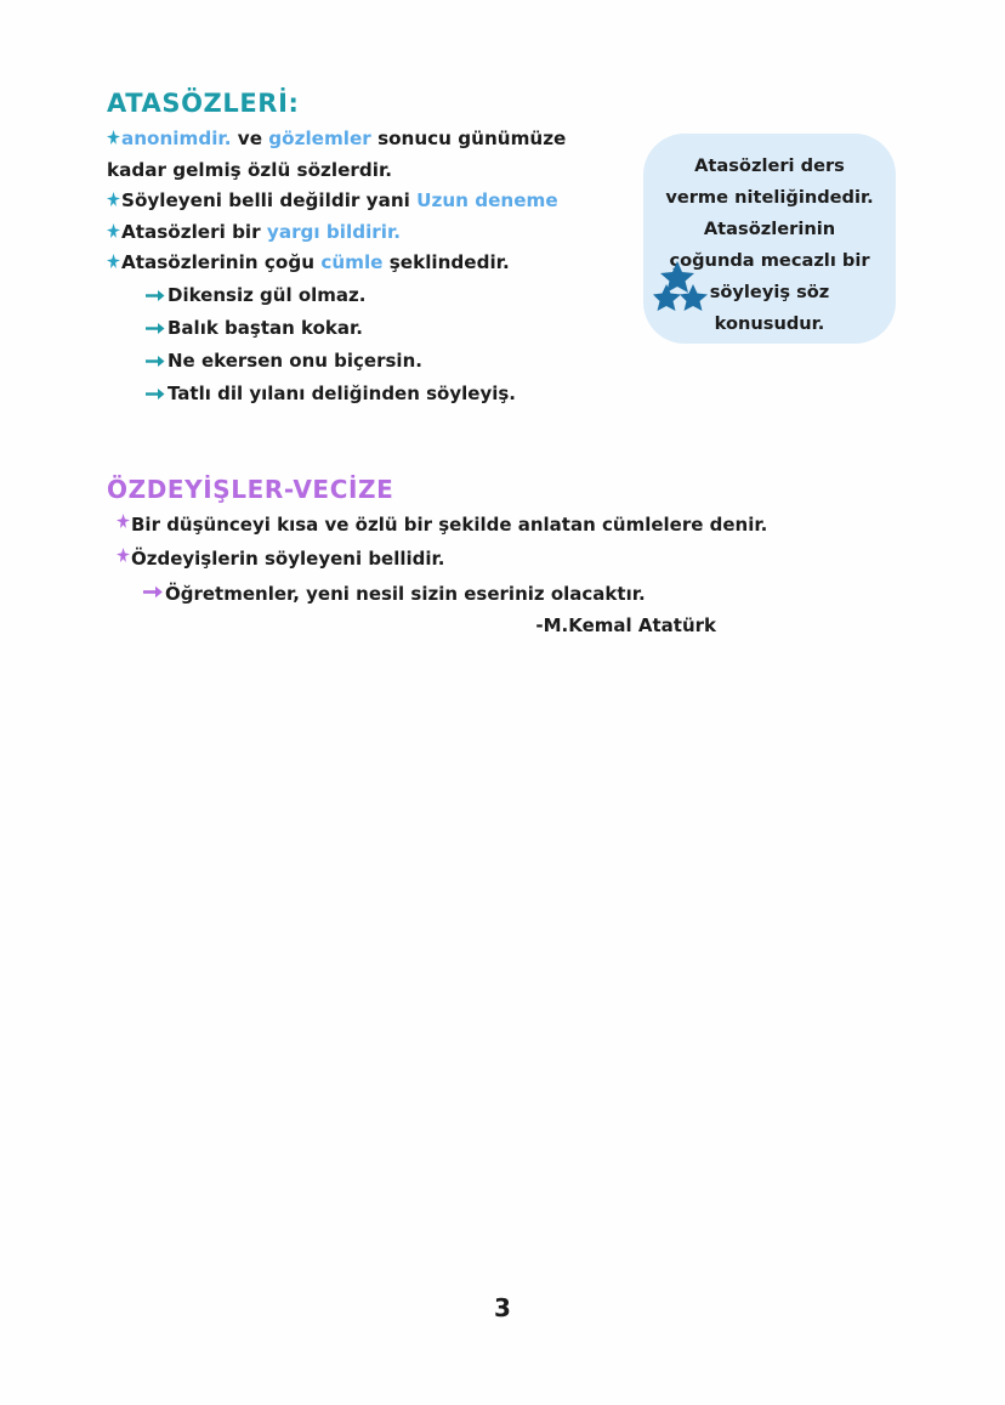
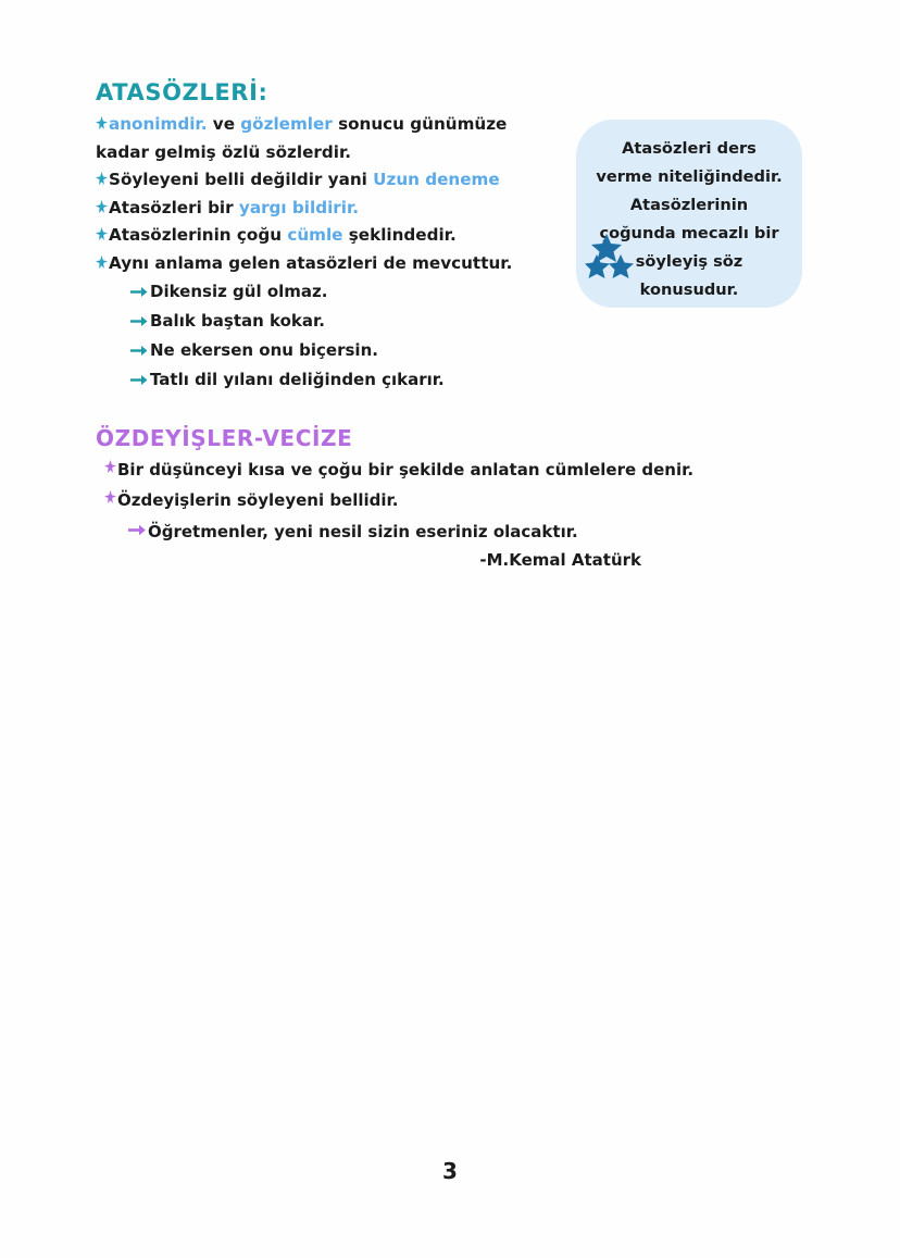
  ATASÖZLERİ:
  anonimdir. ve gözlemler sonucu günümüze
  kadar gelmiş özlü sözlerdir.
  Söyleyeni belli değildir yani Uzun deneme
  Atasözleri bir yargı bildirir.
  Atasözlerinin çoğu cümle şeklindedir.
+ Aynı anlama gelen atasözleri de mevcuttur.
  Dikensiz gül olmaz.
  Balık baştan kokar.
  Ne ekersen onu biçersin.
- Tatlı dil yılanı deliğinden söyleyiş.
+ Tatlı dil yılanı deliğinden çıkarır.
  Atasözleri ders
  verme niteliğindedir.
  Atasözlerinin
  çoğunda mecazlı bir
  söyleyiş söz
  konusudur.
  ÖZDEYİŞLER-VECİZE
- Bir düşünceyi kısa ve özlü bir şekilde anlatan cümlelere denir.
+ Bir düşünceyi kısa ve çoğu bir şekilde anlatan cümlelere denir.
  Özdeyişlerin söyleyeni bellidir.
  Öğretmenler, yeni nesil sizin eseriniz olacaktır.
  -M.Kemal Atatürk
  3
